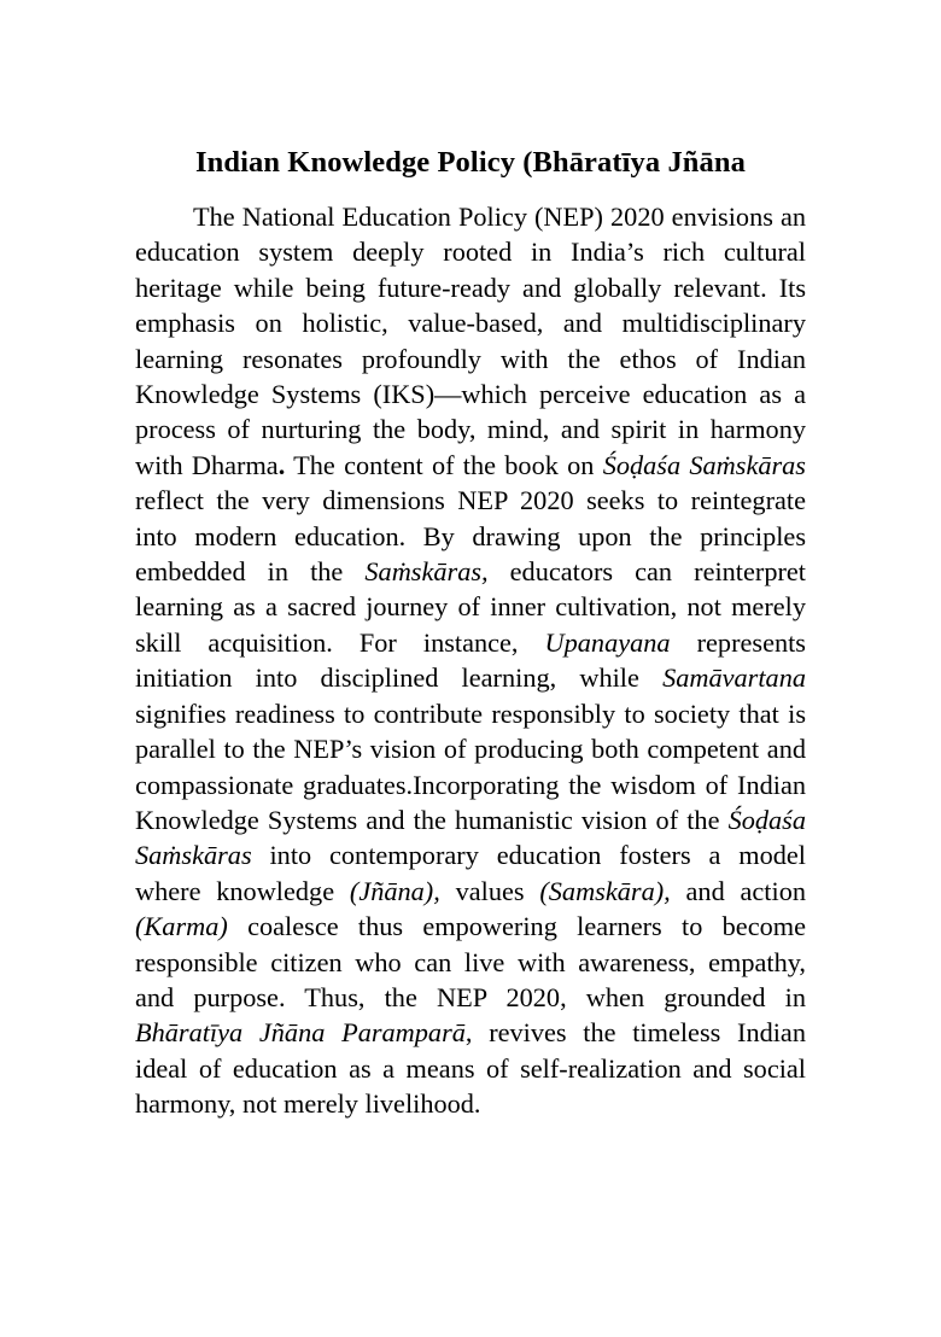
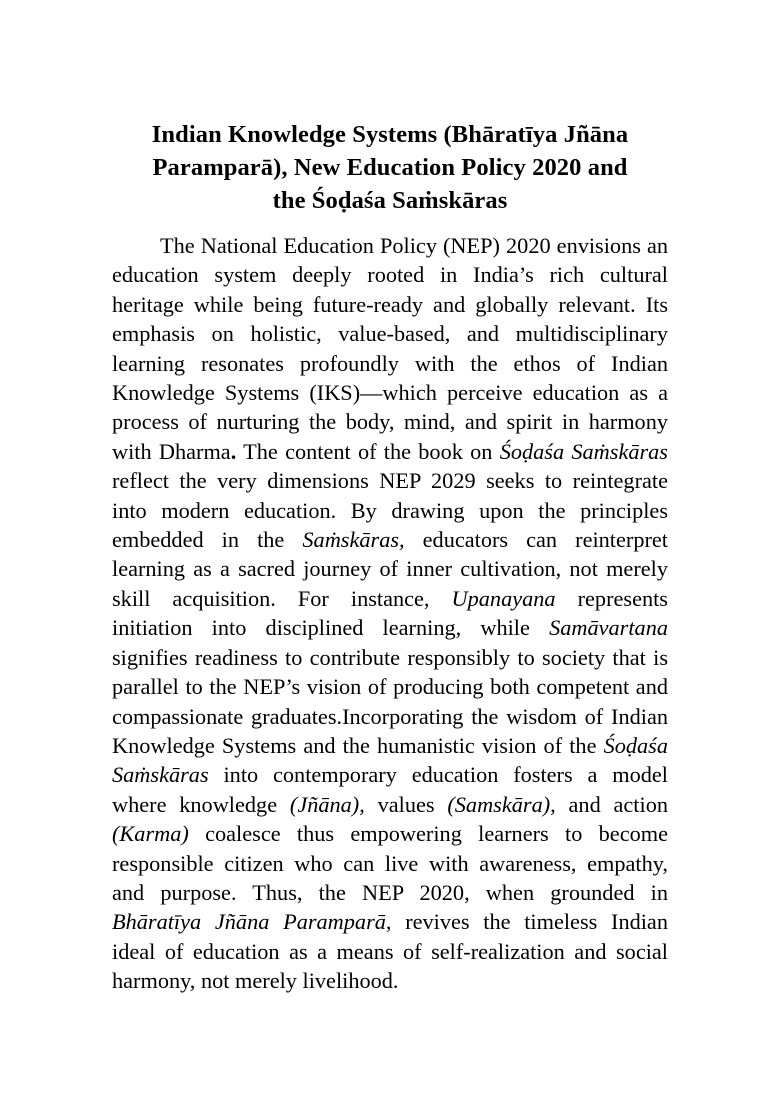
- Indian Knowledge Policy (Bhāratīya Jñāna
+ Indian Knowledge Systems (Bhāratīya Jñāna
+ Paramparā), New Education Policy 2020 and
+ the Śoḍaśa Saṁskāras
- The National Education Policy (NEP) 2020 envisions an education system deeply rooted in India’s rich cultural heritage while being future-ready and globally relevant. Its emphasis on holistic, value-based, and multidisciplinary learning resonates profoundly with the ethos of Indian Knowledge Systems (IKS)—which perceive education as a process of nurturing the body, mind, and spirit in harmony with Dharma. The content of the book on Śoḍaśa Saṁskāras reflect the very dimensions NEP 2020 seeks to reintegrate into modern education. By drawing upon the principles embedded in the Saṁskāras, educators can reinterpret learning as a sacred journey of inner cultivation, not merely skill acquisition. For instance, Upanayana represents initiation into disciplined learning, while Samāvartana signifies readiness to contribute responsibly to society that is parallel to the NEP’s vision of producing both competent and compassionate graduates.Incorporating the wisdom of Indian Knowledge Systems and the humanistic vision of the Śoḍaśa Saṁskāras into contemporary education fosters a model where knowledge (Jñāna), values (Samskāra), and action (Karma) coalesce thus empowering learners to become responsible citizen who can live with awareness, empathy, and purpose. Thus, the NEP 2020, when grounded in Bhāratīya Jñāna Paramparā, revives the timeless Indian ideal of education as a means of self-realization and social harmony, not merely livelihood.
+ The National Education Policy (NEP) 2020 envisions an education system deeply rooted in India’s rich cultural heritage while being future-ready and globally relevant. Its emphasis on holistic, value-based, and multidisciplinary learning resonates profoundly with the ethos of Indian Knowledge Systems (IKS)—which perceive education as a process of nurturing the body, mind, and spirit in harmony with Dharma. The content of the book on Śoḍaśa Saṁskāras reflect the very dimensions NEP 2029 seeks to reintegrate into modern education. By drawing upon the principles embedded in the Saṁskāras, educators can reinterpret learning as a sacred journey of inner cultivation, not merely skill acquisition. For instance, Upanayana represents initiation into disciplined learning, while Samāvartana signifies readiness to contribute responsibly to society that is parallel to the NEP’s vision of producing both competent and compassionate graduates.Incorporating the wisdom of Indian Knowledge Systems and the humanistic vision of the Śoḍaśa Saṁskāras into contemporary education fosters a model where knowledge (Jñāna), values (Samskāra), and action (Karma) coalesce thus empowering learners to become responsible citizen who can live with awareness, empathy, and purpose. Thus, the NEP 2020, when grounded in Bhāratīya Jñāna Paramparā, revives the timeless Indian ideal of education as a means of self-realization and social harmony, not merely livelihood.
